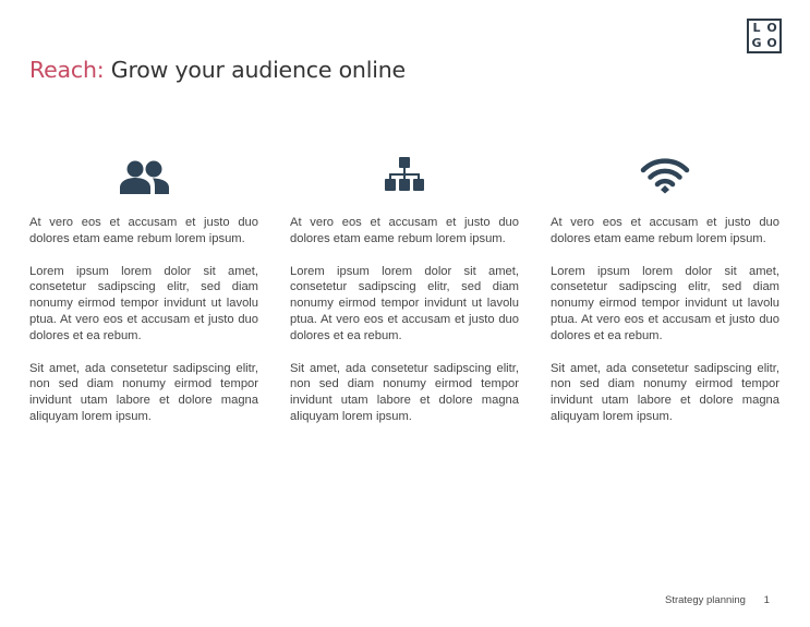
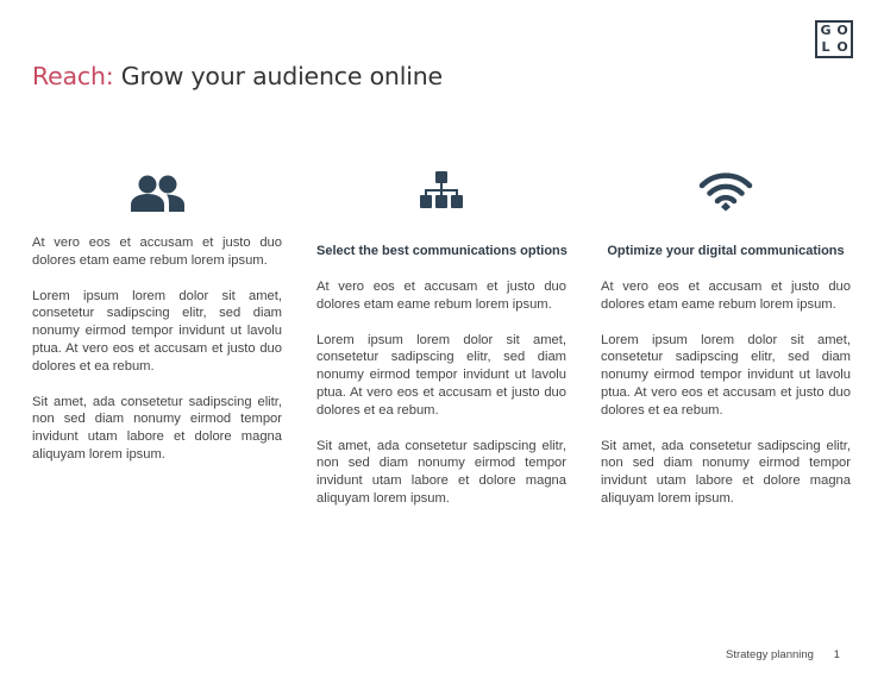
  Reach: Grow your audience online
- L
+ G
  O
- G
+ L
  O
  At vero eos et accusam et justo duo dolores etam eame rebum lorem ipsum.
  Lorem ipsum lorem dolor sit amet, consetetur sadipscing elitr, sed diam nonumy eirmod tempor invidunt ut lavolu ptua. At vero eos et accusam et justo duo dolores et ea rebum.
  Sit amet, ada consetetur sadipscing elitr, non sed diam nonumy eirmod tempor invidunt utam labore et dolore magna aliquyam lorem ipsum.
+ Select the best communications options
  At vero eos et accusam et justo duo dolores etam eame rebum lorem ipsum.
  Lorem ipsum lorem dolor sit amet, consetetur sadipscing elitr, sed diam nonumy eirmod tempor invidunt ut lavolu ptua. At vero eos et accusam et justo duo dolores et ea rebum.
  Sit amet, ada consetetur sadipscing elitr, non sed diam nonumy eirmod tempor invidunt utam labore et dolore magna aliquyam lorem ipsum.
+ Optimize your digital communications
  At vero eos et accusam et justo duo dolores etam eame rebum lorem ipsum.
  Lorem ipsum lorem dolor sit amet, consetetur sadipscing elitr, sed diam nonumy eirmod tempor invidunt ut lavolu ptua. At vero eos et accusam et justo duo dolores et ea rebum.
  Sit amet, ada consetetur sadipscing elitr, non sed diam nonumy eirmod tempor invidunt utam labore et dolore magna aliquyam lorem ipsum.
  Strategy planning 1
